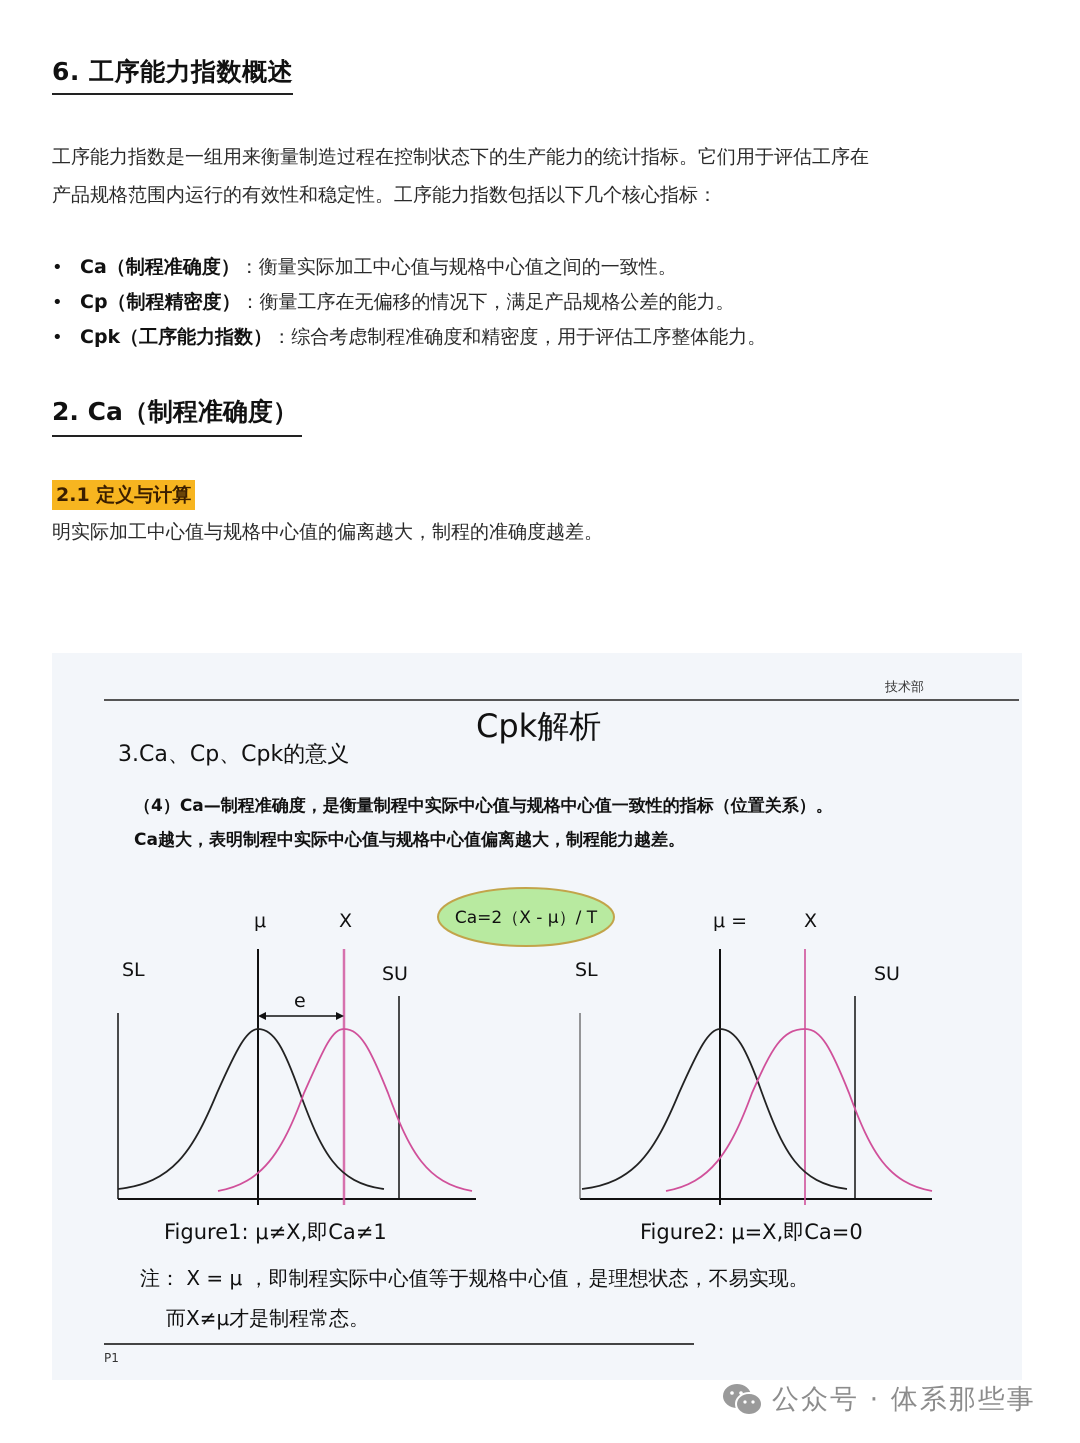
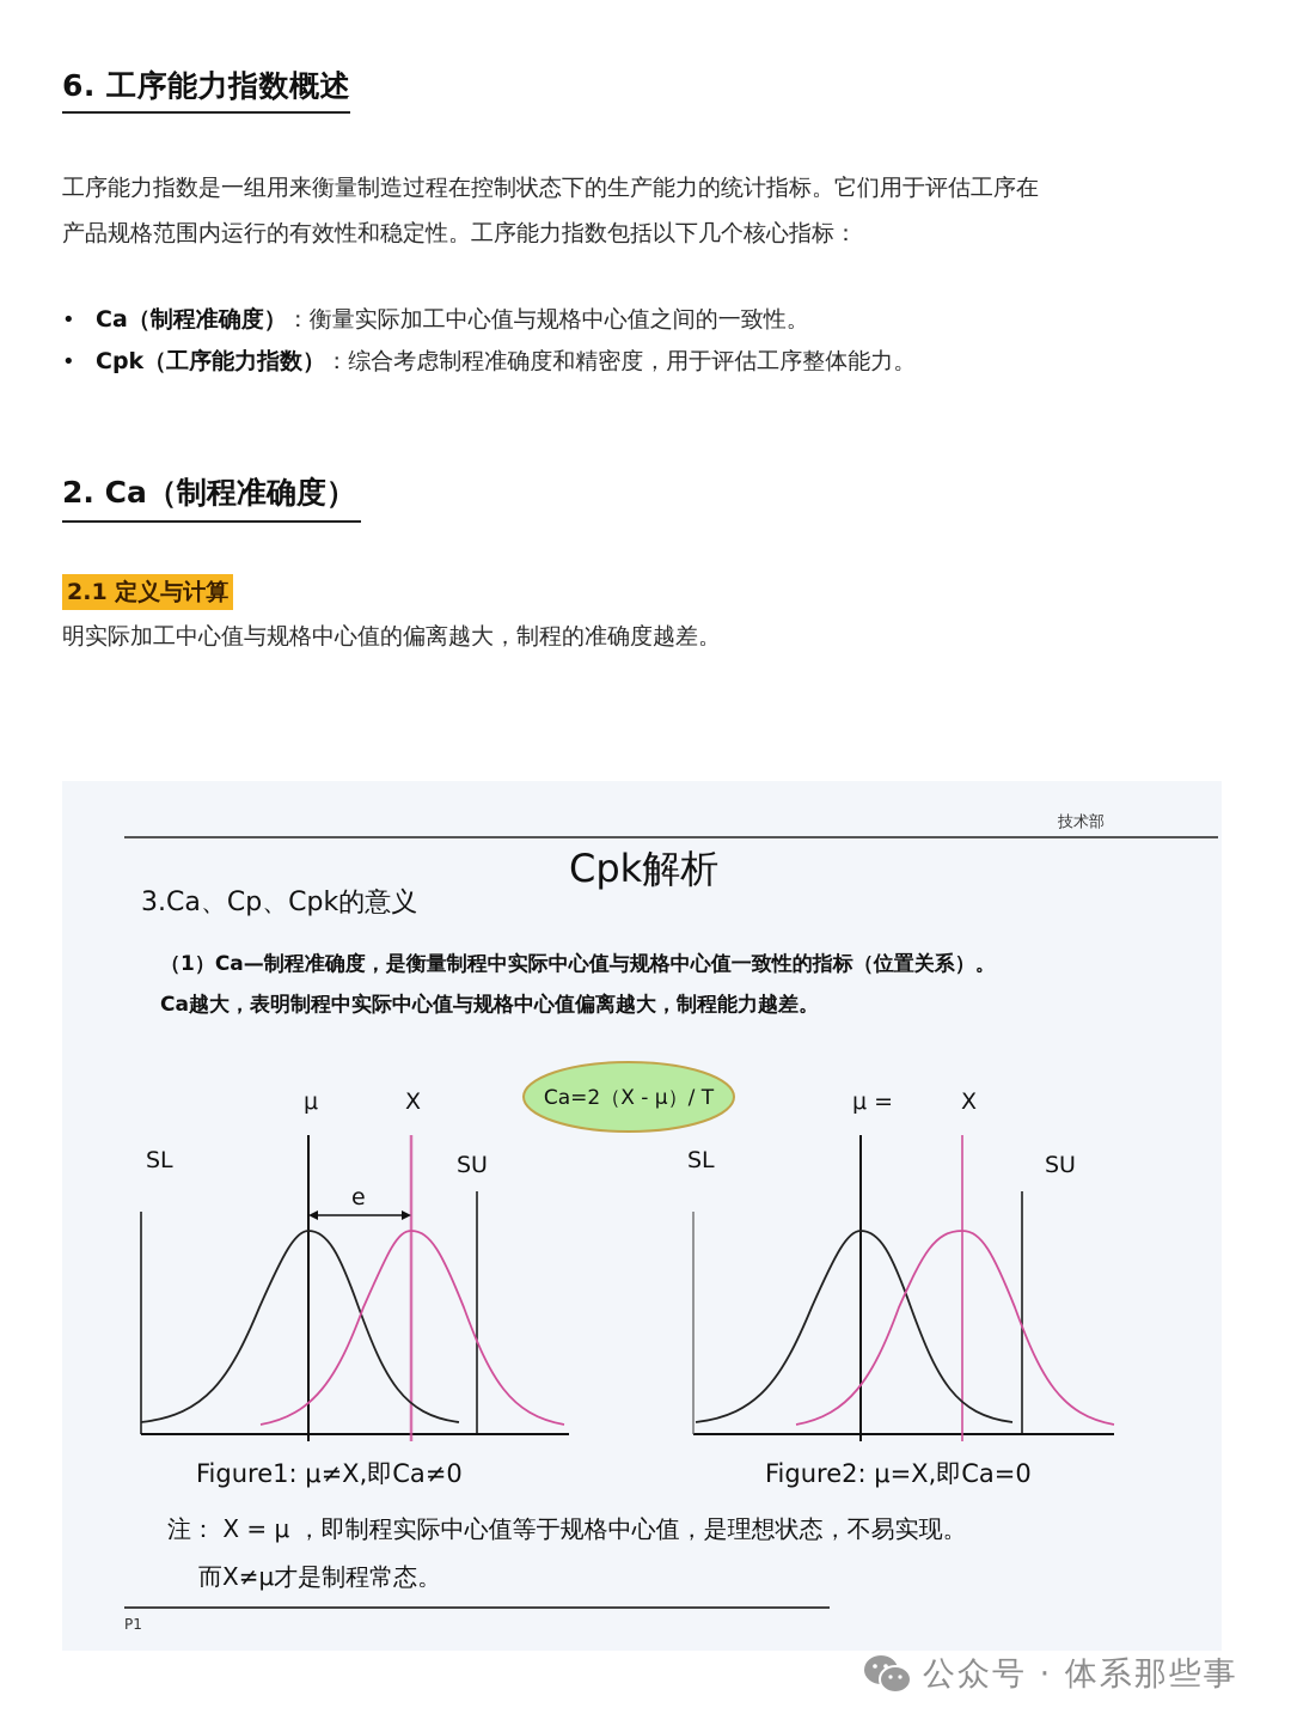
  6. 工序能力指数概述
  工序能力指数是一组用来衡量制造过程在控制状态下的生产能力的统计指标。它们用于评估工序在
  产品规格范围内运行的有效性和稳定性。工序能力指数包括以下几个核心指标：
  • Ca（制程准确度）：衡量实际加工中心值与规格中心值之间的一致性。
- • Cp（制程精密度）：衡量工序在无偏移的情况下，满足产品规格公差的能力。
  • Cpk（工序能力指数）：综合考虑制程准确度和精密度，用于评估工序整体能力。
  2. Ca（制程准确度）
  2.1 定义与计算
  明实际加工中心值与规格中心值的偏离越大，制程的准确度越差。
  技术部
  Cpk解析
  3.Ca、Cp、Cpk的意义
- （4）Ca—制程准确度，是衡量制程中实际中心值与规格中心值一致性的指标（位置关系）。
+ （1）Ca—制程准确度，是衡量制程中实际中心值与规格中心值一致性的指标（位置关系）。
  Ca越大，表明制程中实际中心值与规格中心值偏离越大，制程能力越差。
  Ca=2（X - μ）/ T
  SL
  SU
  μ
  X
  e
  SL
  SU
  μ =
  X
- Figure1: μ≠X,即Ca≠1
+ Figure1: μ≠X,即Ca≠0
  Figure2: μ=X,即Ca=0
  注： X = μ ，即制程实际中心值等于规格中心值，是理想状态，不易实现。
  而X≠μ才是制程常态。
  P1
  公众号 · 体系那些事
